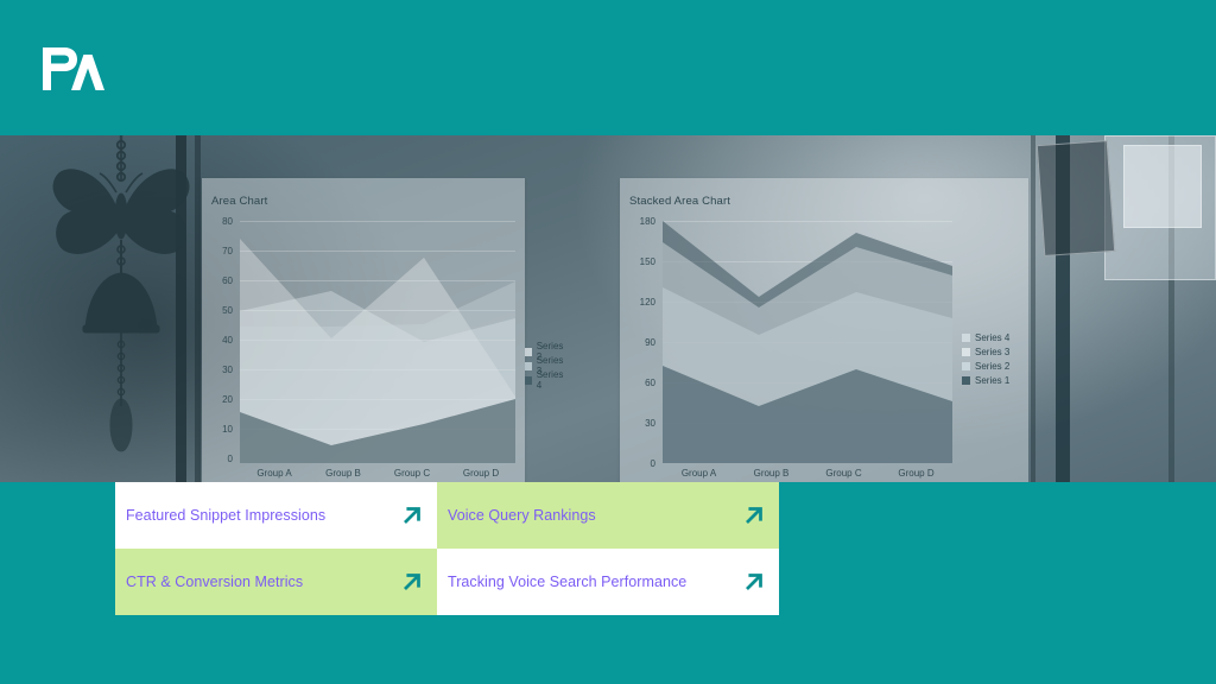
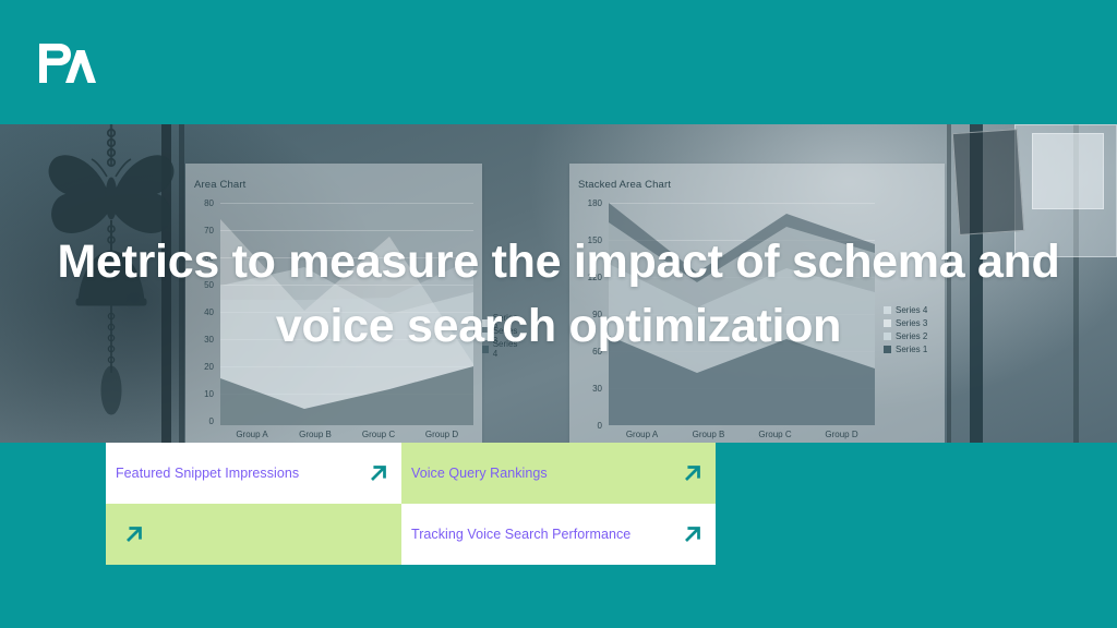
  Area Chart
  80
  70
  60
  50
  40
  30
  20
  10
  0
  Group A
  Group B
  Group C
  Group D
  Series 2
  Series 3
  Series 4
  Stacked Area Chart
  180
  150
  120
  90
  60
  30
  0
  Group A
  Group B
  Group C
  Group D
  Series 4
  Series 3
  Series 2
  Series 1
+ Metrics to measure the impact of schema and voice search optimization
  Featured Snippet Impressions
  Voice Query Rankings
- CTR & Conversion Metrics
  Tracking Voice Search Performance
